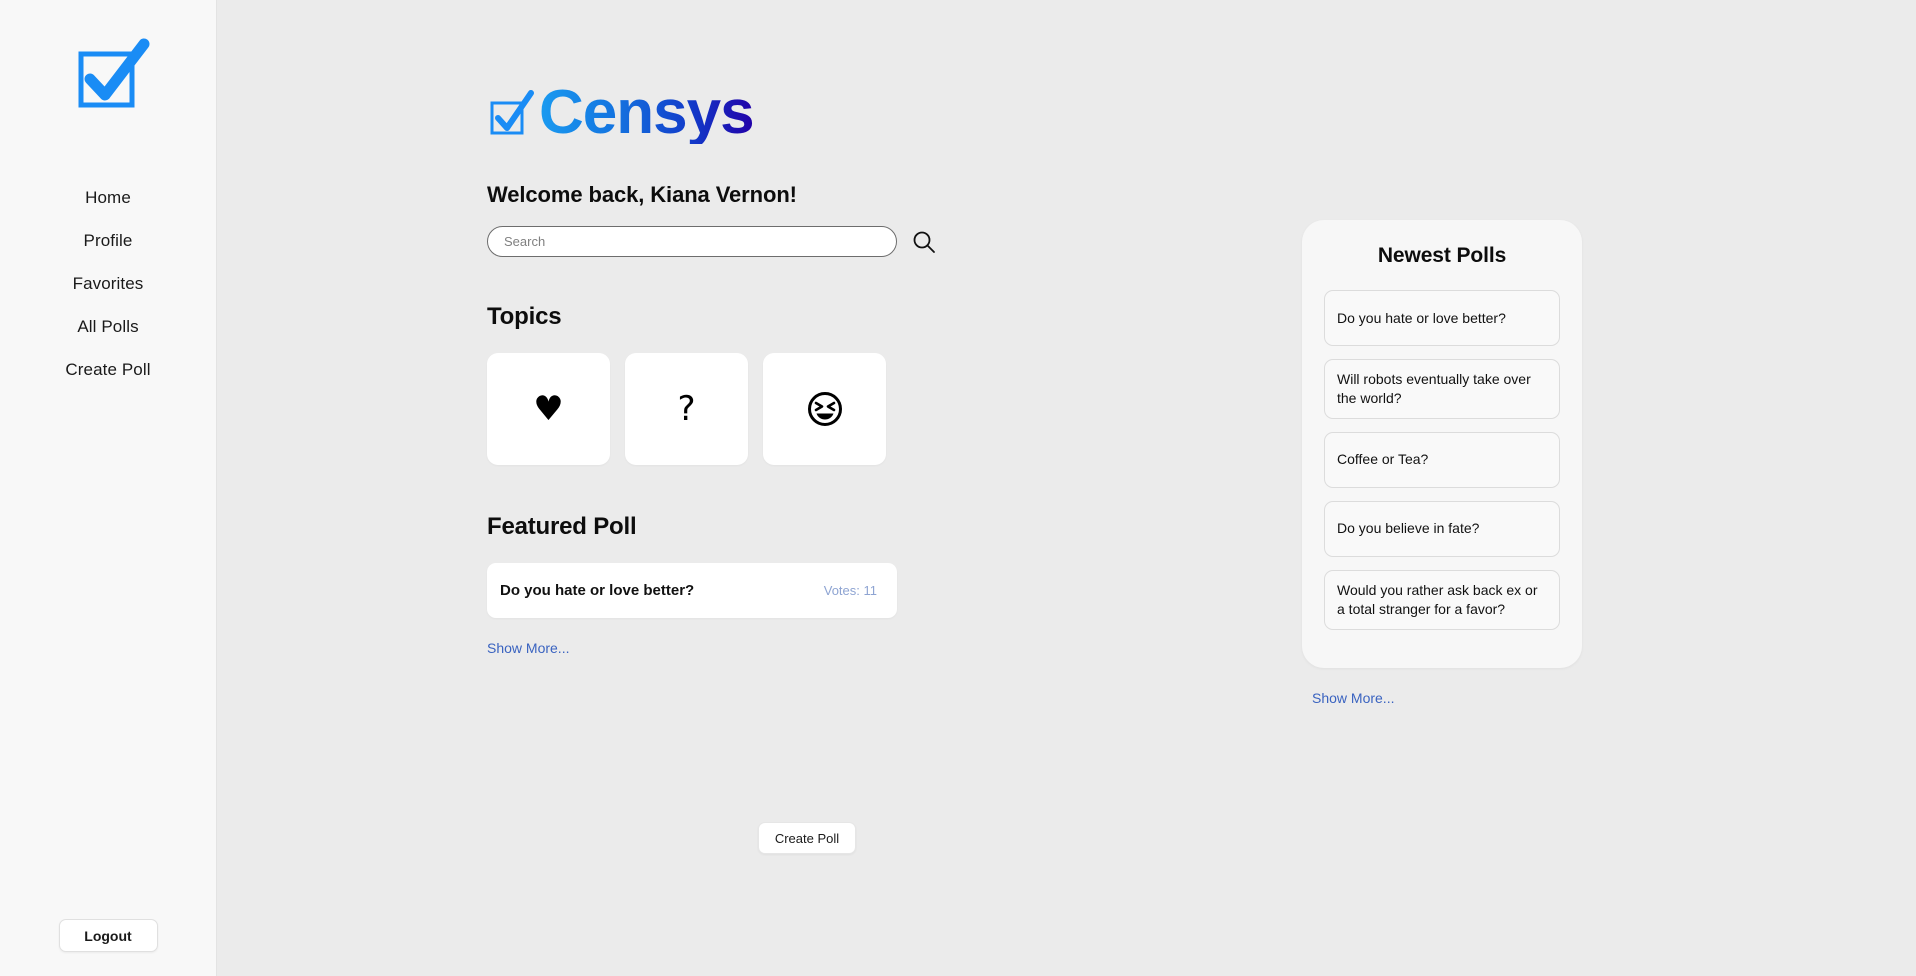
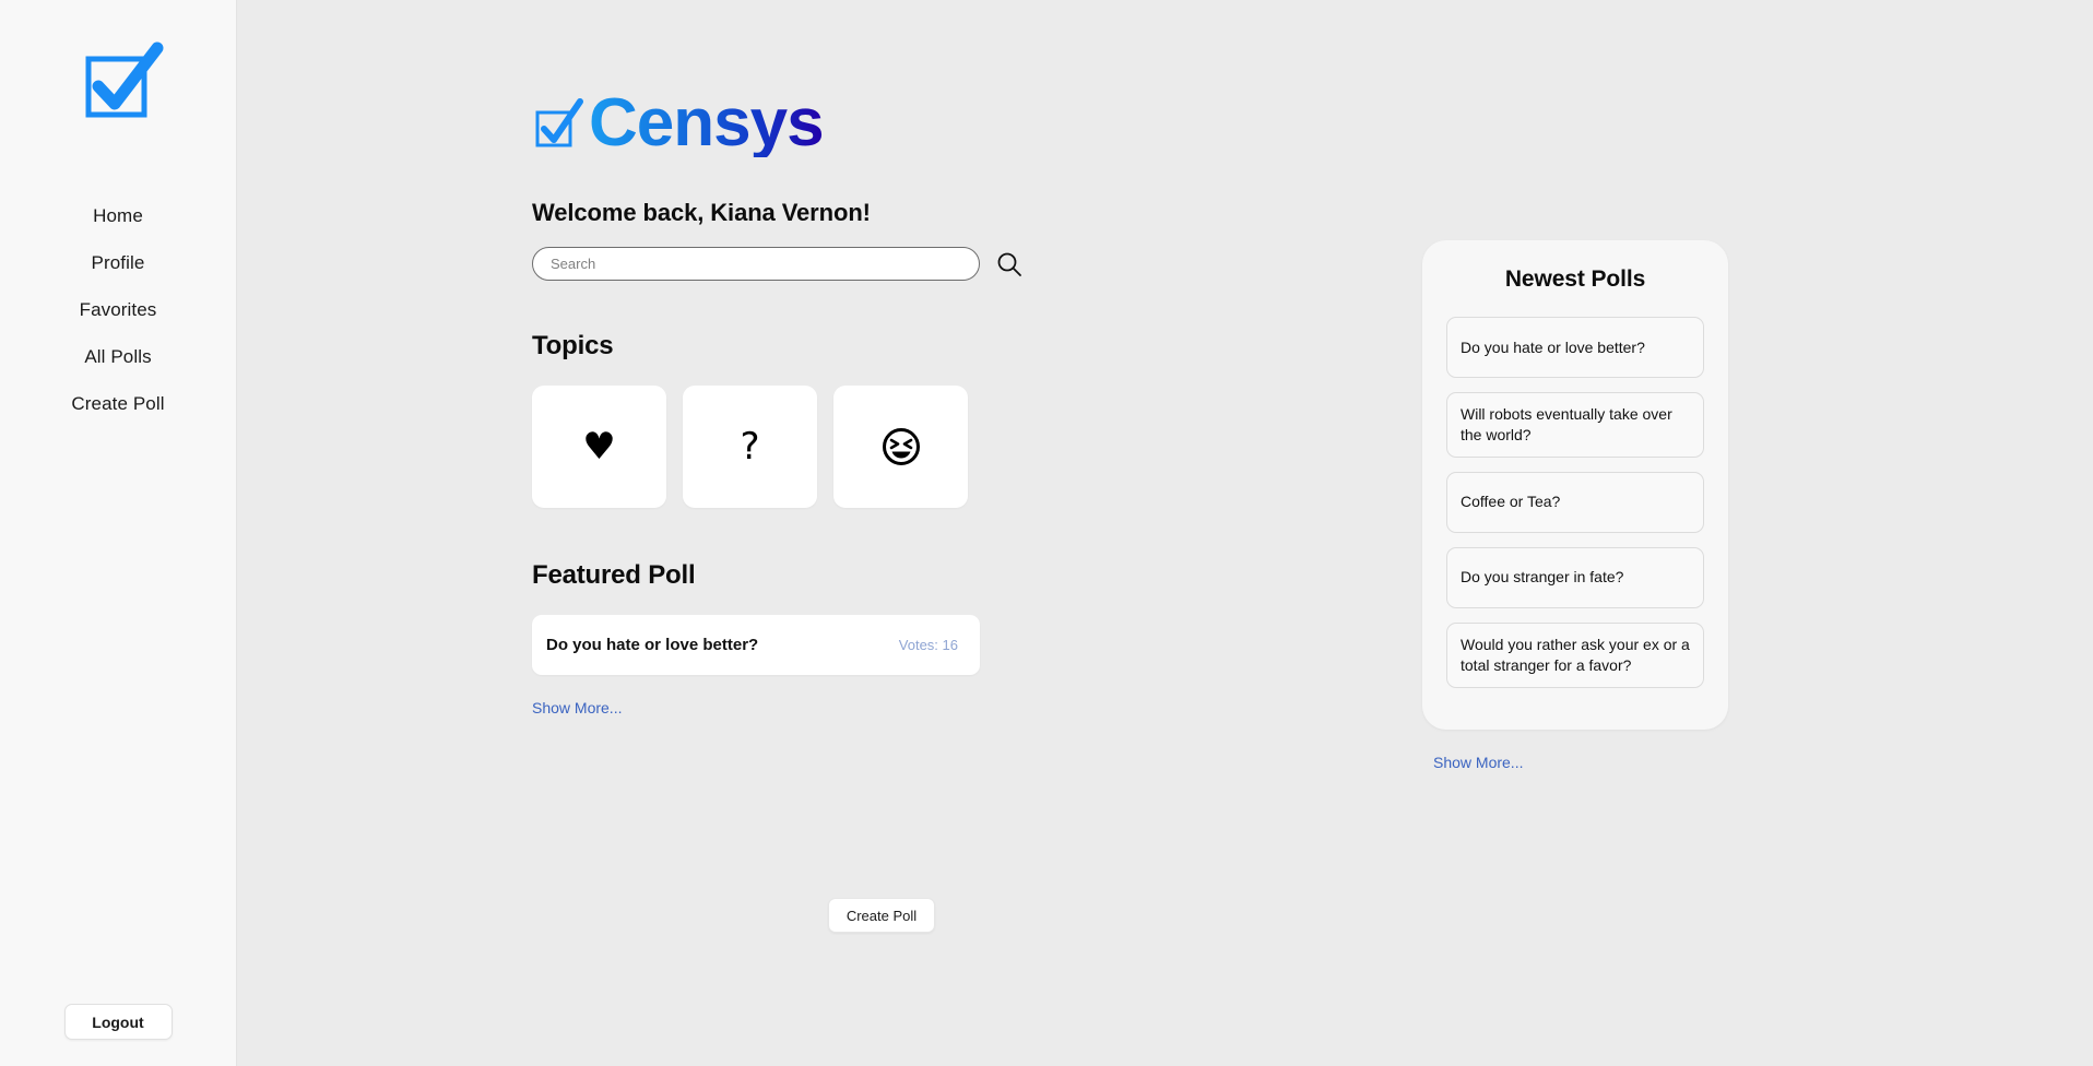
  Home
  Profile
  Favorites
  All Polls
  Create Poll
  Logout
  Censys
  Welcome back, Kiana Vernon!
  Search
  Topics
  ♥
  ?
  Featured Poll
  Do you hate or love better?
- Votes: 11
+ Votes: 16
  Show More...
  Create Poll
  Newest Polls
  Do you hate or love better?
  Will robots eventually take over the world?
  Coffee or Tea?
- Do you believe in fate?
+ Do you stranger in fate?
- Would you rather ask back ex or a total stranger for a favor?
+ Would you rather ask your ex or a total stranger for a favor?
  Show More...
